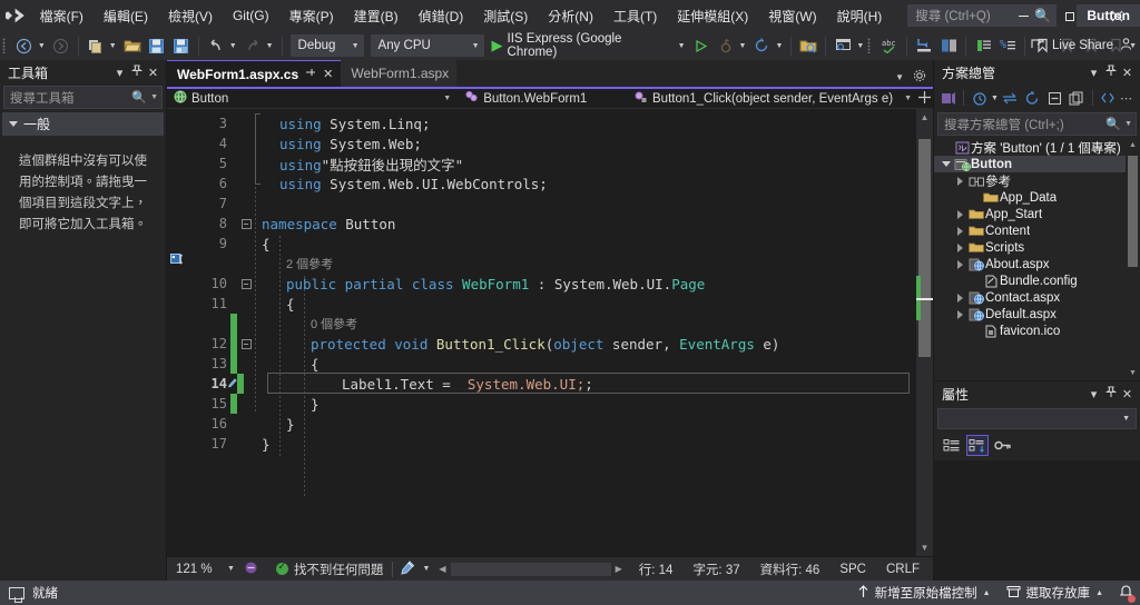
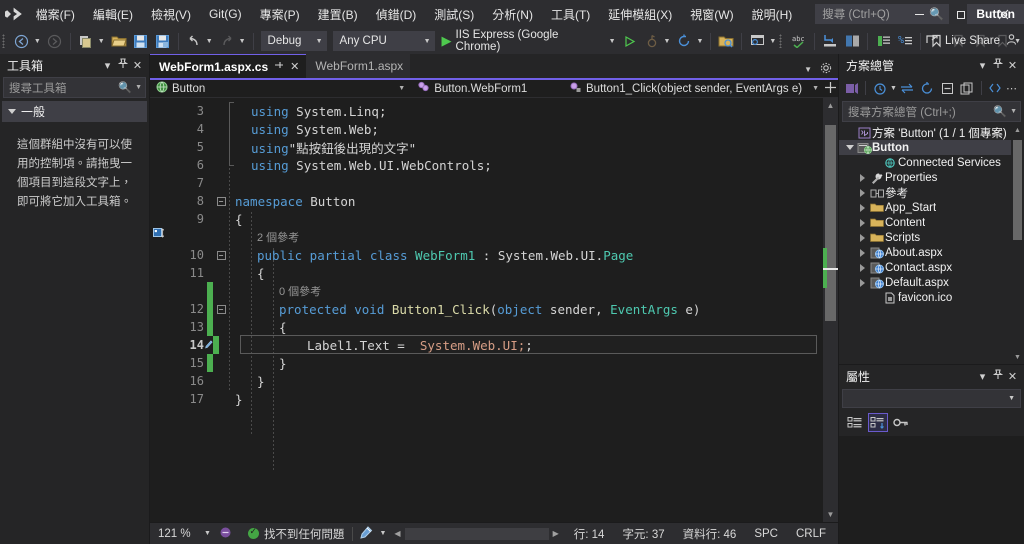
  檔案(F)
  編輯(E)
  檢視(V)
  Git(G)
  專案(P)
  建置(B)
  偵錯(D)
  測試(S)
  分析(N)
  工具(T)
  延伸模組(X)
  視窗(W)
  說明(H)
  搜尋 (Ctrl+Q)
  🔍
  Button
  Debug
  Any CPU
  ▶
  IIS Express (Google Chrome)
  abc
  %
  Live Share
  工具箱
  ▾
  ✕
  搜尋工具箱
  🔍
  一般
  這個群組中沒有可以使用的控制項。請拖曳一個項目到這段文字上，即可將它加入工具箱。
  WebForm1.aspx.cs
  ✕
  WebForm1.aspx
  ▼
  Button
  Button.WebForm1
  Button1_Click(object sender, EventArgs e)
  3
  using System.Linq;
  4
  using System.Web;
  5
  using"點按鈕後出現的文字"
  6
  using System.Web.UI.WebControls;
  7
  8
  −
  namespace Button
  9
  {
  2 個參考
  10
  −
  public partial class WebForm1 : System.Web.UI.Page
  11
  {
  0 個參考
  12
  −
  protected void Button1_Click(object sender, EventArgs e)
  13
  {
  14
  Label1.Text = System.Web.UI;;
  15
  }
  16
  }
  17
  }
  ▲
  ▼
  121 %
  找不到任何問題
  ◀
  ▶
  行: 14
  字元: 37
  資料行: 46
  SPC
  CRLF
  方案總管
  ▾
  ✕
  ⋯
  搜尋方案總管 (Ctrl+;)
  🔍
  方案 'Button' (1 / 1 個專案)
  Button
+ Connected Services
+ Properties
  參考
- App_Data
  App_Start
  Content
  Scripts
  About.aspx
- Bundle.config
  Contact.aspx
  Default.aspx
  favicon.ico
  屬性
  ▾
  ✕
- 就緒
- 新增至原始檔控制
- 選取存放庫
